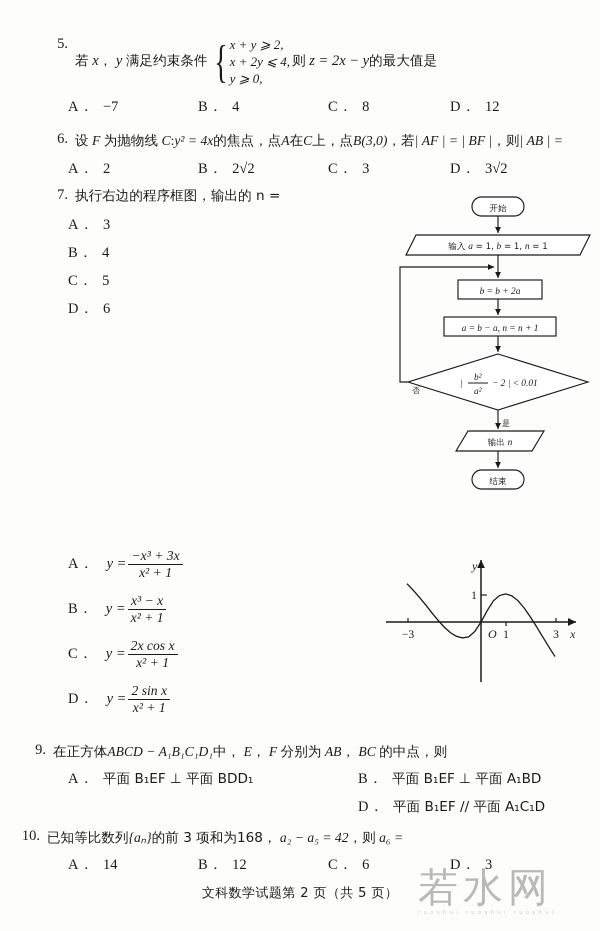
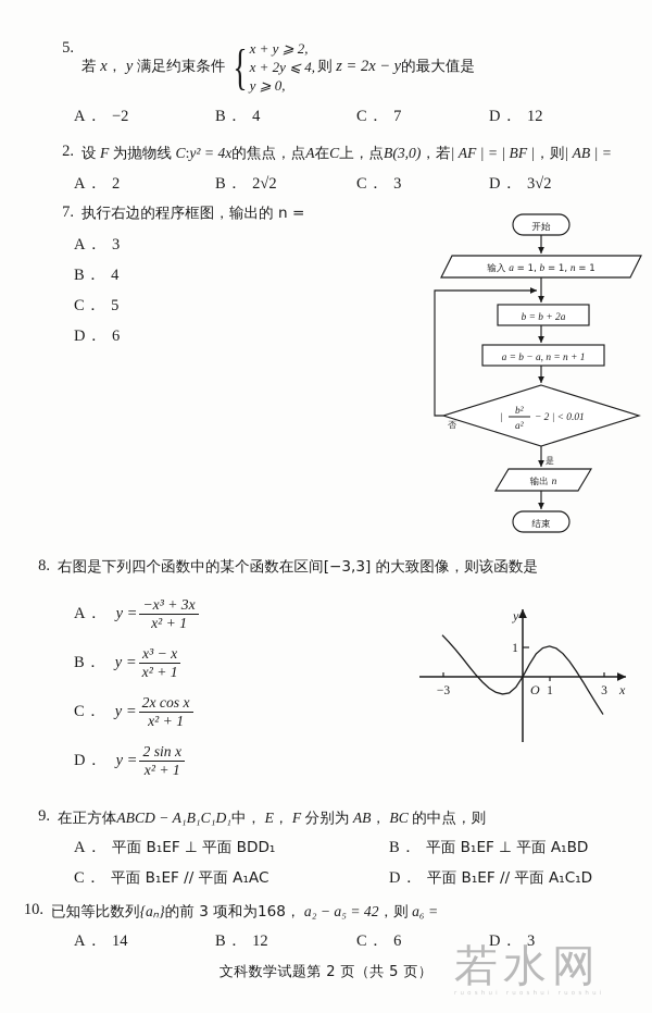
  5.
  若 x， y 满足约束条件
  {
  x + y ⩾ 2,
  x + 2y ⩽ 4,
  y ⩾ 0,
  则 z = 2x − y的最大值是
- A． −7
+ A． −2
  B． 4
- C． 8
+ C． 7
  D． 12
- 6.
+ 2.
  设 F 为抛物线 C:y² = 4x的焦点，点A在C上，点B(3,0)，若| AF | = | BF |，则| AB | =
  A． 2
  B． 2√2
  C． 3
  D． 3√2
  7.
  执行右边的程序框图，输出的 n =
  A． 3
  B． 4
  C． 5
  D． 6
  开始
  输入 a = 1, b = 1, n = 1
  b = b + 2a
  a = b − a, n = n + 1
  |
  b²
  a²
  − 2 | < 0.01
  否
  是
  输出 n
  结束
+ 8.
+ 右图是下列四个函数中的某个函数在区间[−3,3] 的大致图像，则该函数是
  A． y =
  −x³ + 3x
  x² + 1
  B． y =
  x³ − x
  x² + 1
  C． y =
  2x cos x
  x² + 1
  D． y =
  2 sin x
  x² + 1
  −3
  1
  3
  1
  O
  x
  y
  9.
  在正方体ABCD − A₁B₁C₁D₁中， E， F 分别为 AB， BC 的中点，则
  A． 平面 B₁EF ⊥ 平面 BDD₁
  B． 平面 B₁EF ⊥ 平面 A₁BD
+ C． 平面 B₁EF // 平面 A₁AC
  D． 平面 B₁EF // 平面 A₁C₁D
  10.
  已知等比数列{aₙ}的前 3 项和为168， a₂ − a₅ = 42，则 a₆ =
  A． 14
  B． 12
  C． 6
  D． 3
  文科数学试题第 2 页（共 5 页）
  若水网
